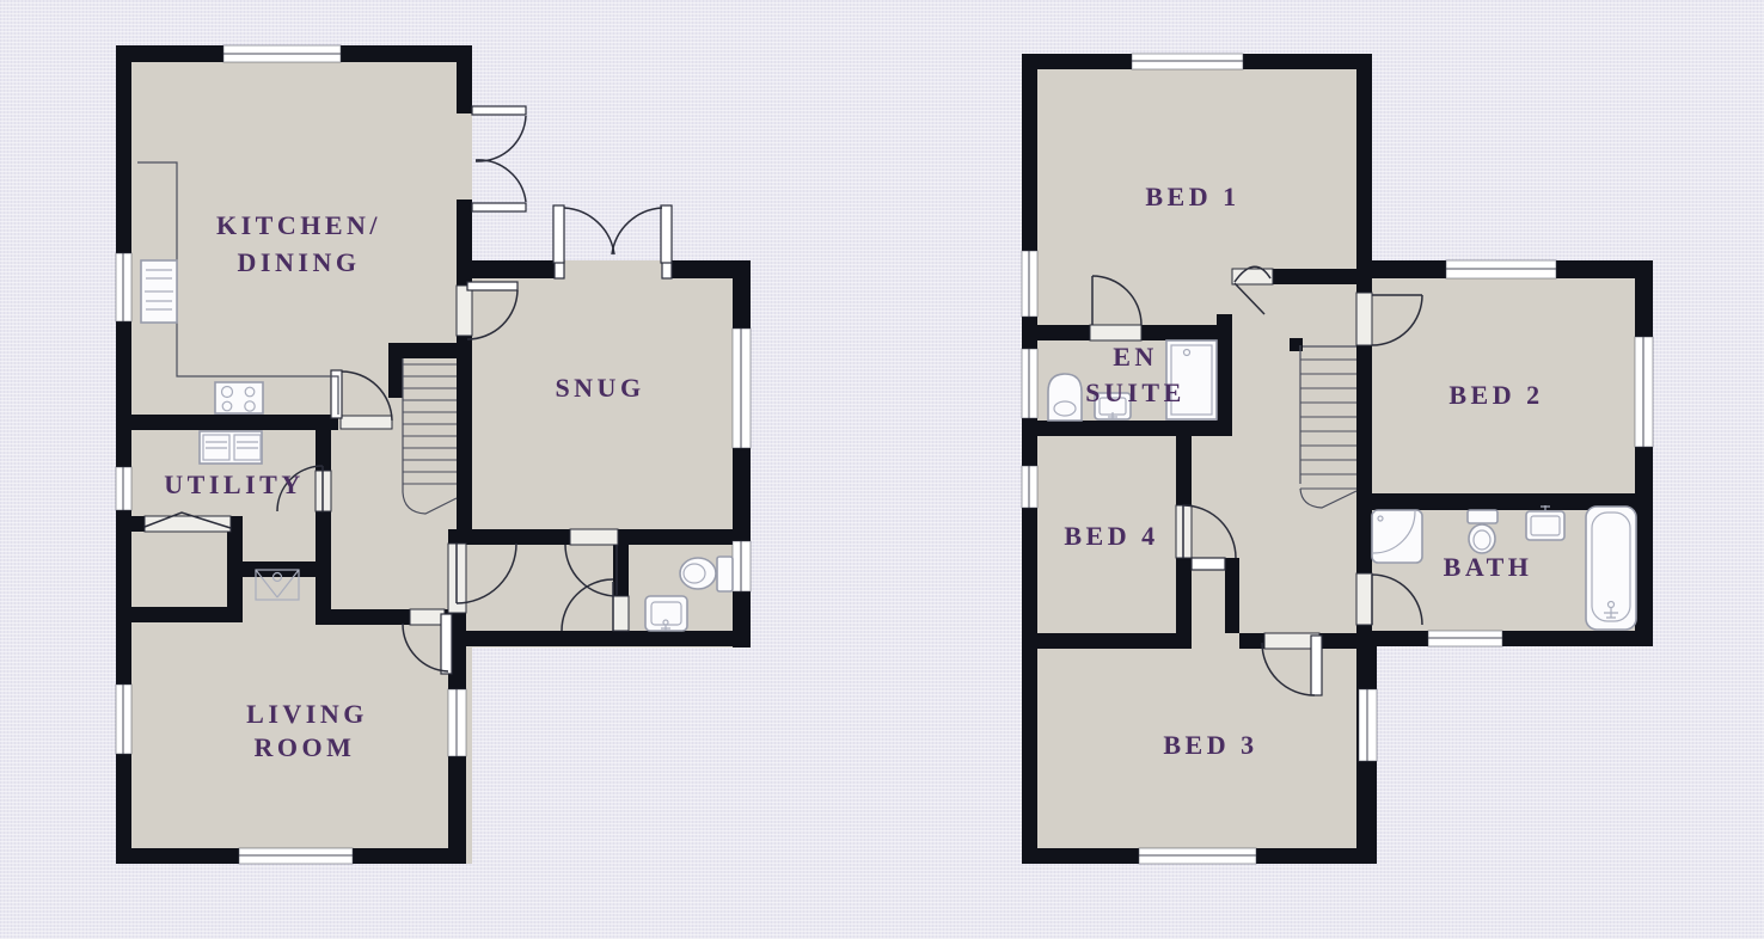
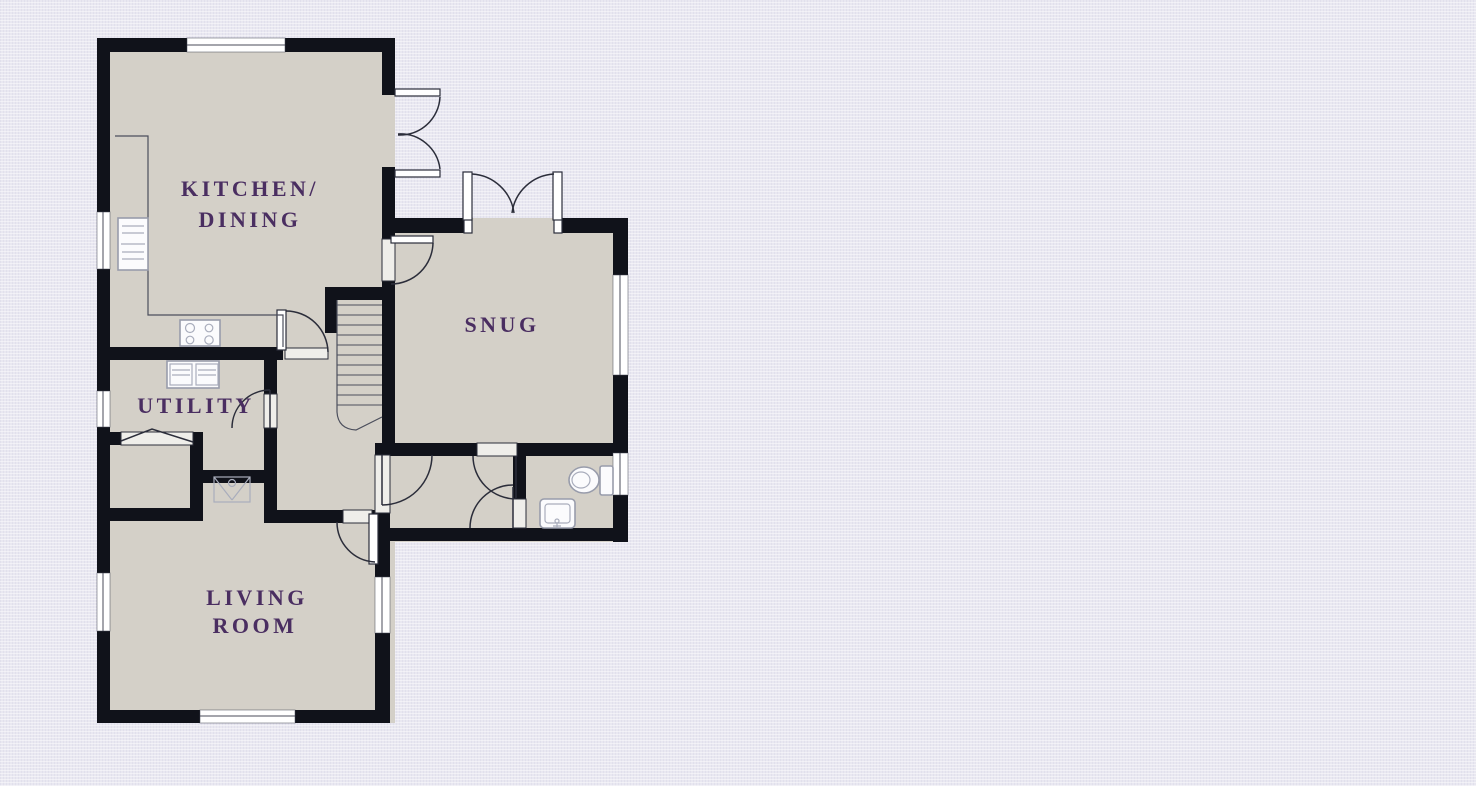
  KITCHEN/
  DINING
  SNUG
  UTILITY
  LIVING
  ROOM
- BED 1
- EN
- SUITE
- BED 2
- BED 4
- BATH
- BED 3
